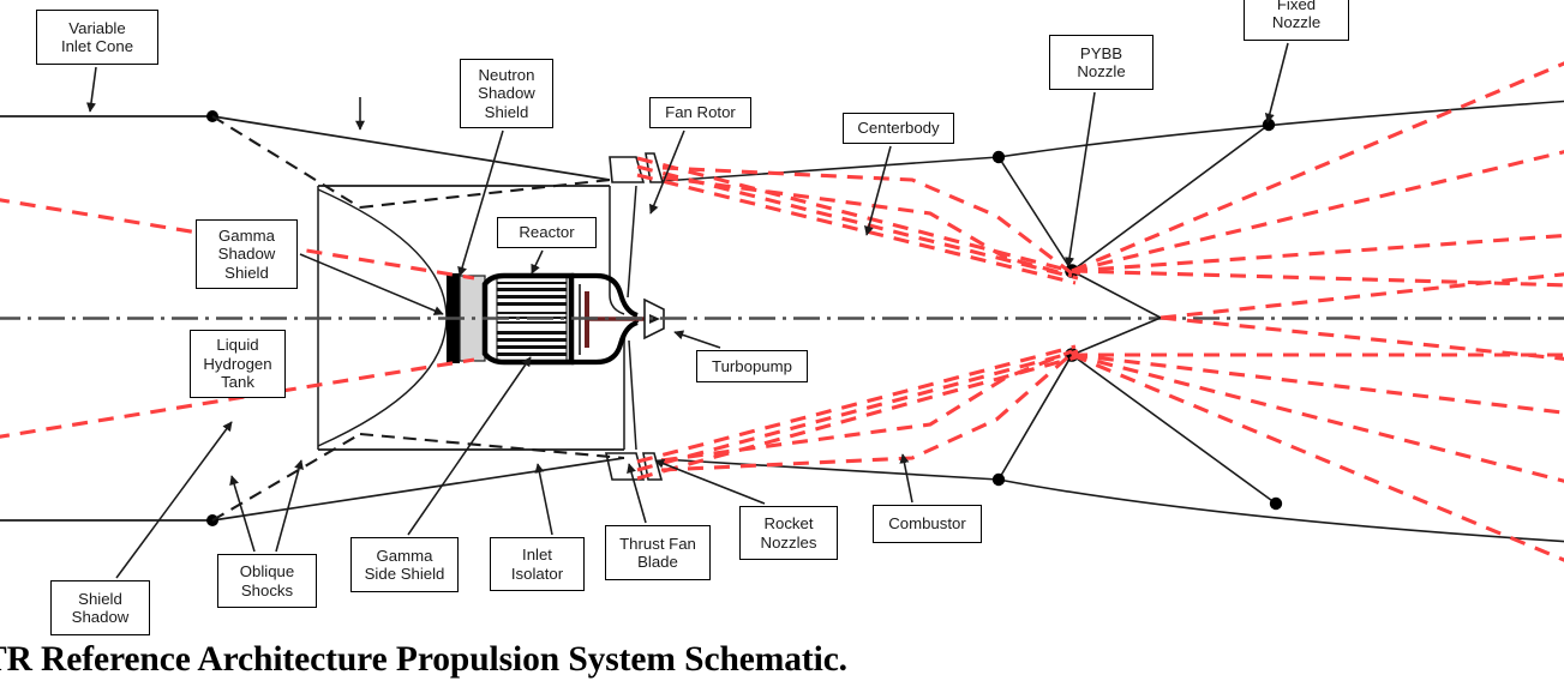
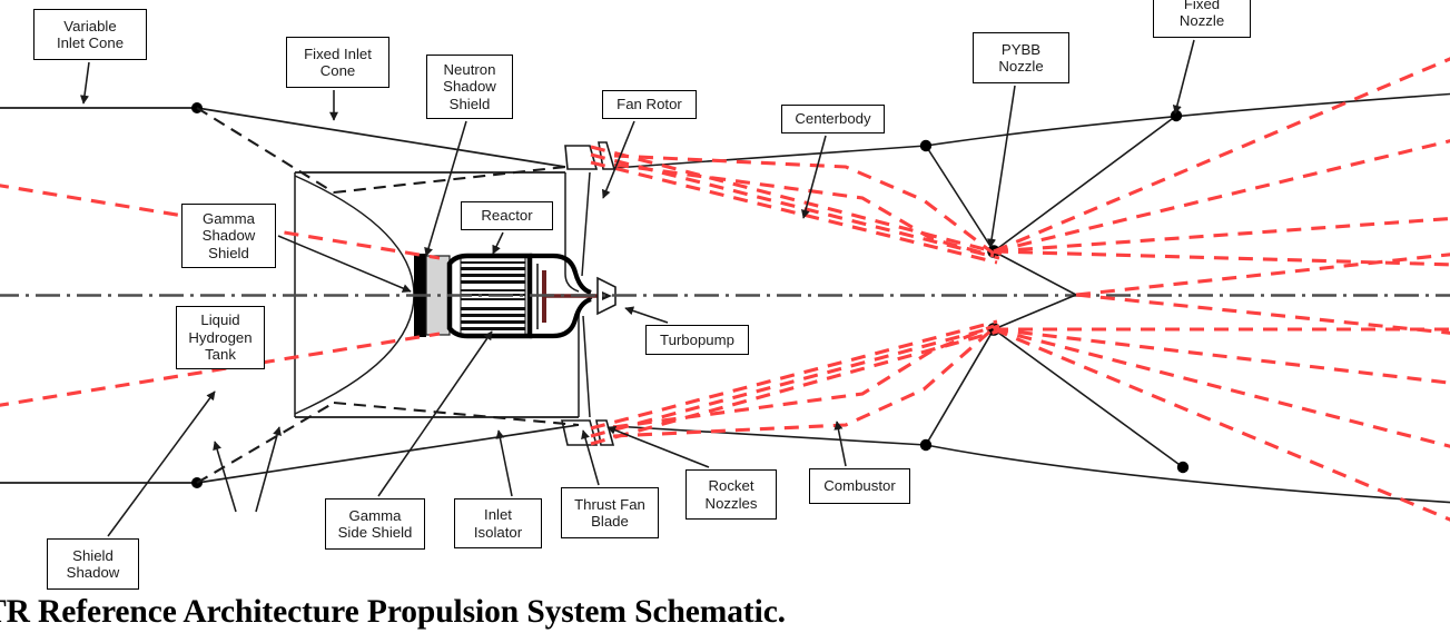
  Variable
  Inlet Cone
+ Fixed Inlet
+ Cone
  Neutron
  Shadow
  Shield
  Fan Rotor
  Centerbody
  PYBB
  Nozzle
  Fixed
  Nozzle
  Gamma
  Shadow
  Shield
  Reactor
  Liquid
  Hydrogen
  Tank
  Turbopump
  Rocket
  Nozzles
  Combustor
  Gamma
  Side Shield
  Inlet
  Isolator
  Thrust Fan
  Blade
- Oblique
- Shocks
  Shield
  Shadow
  R Reference Architecture Propulsion System Schematic.
